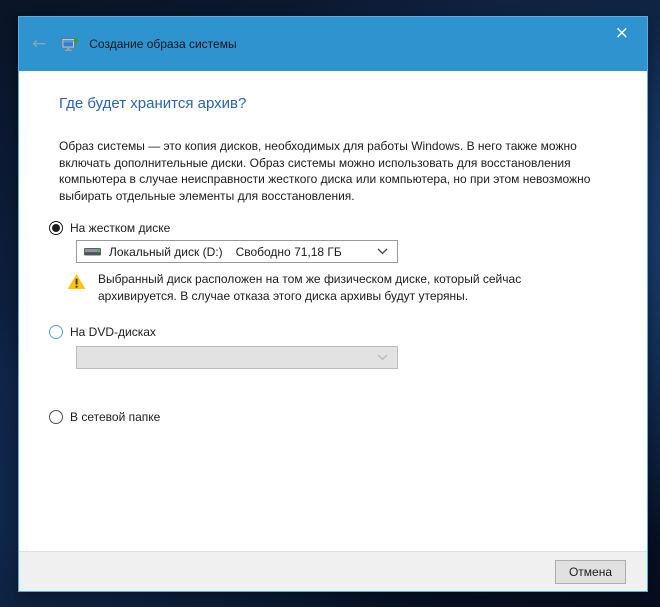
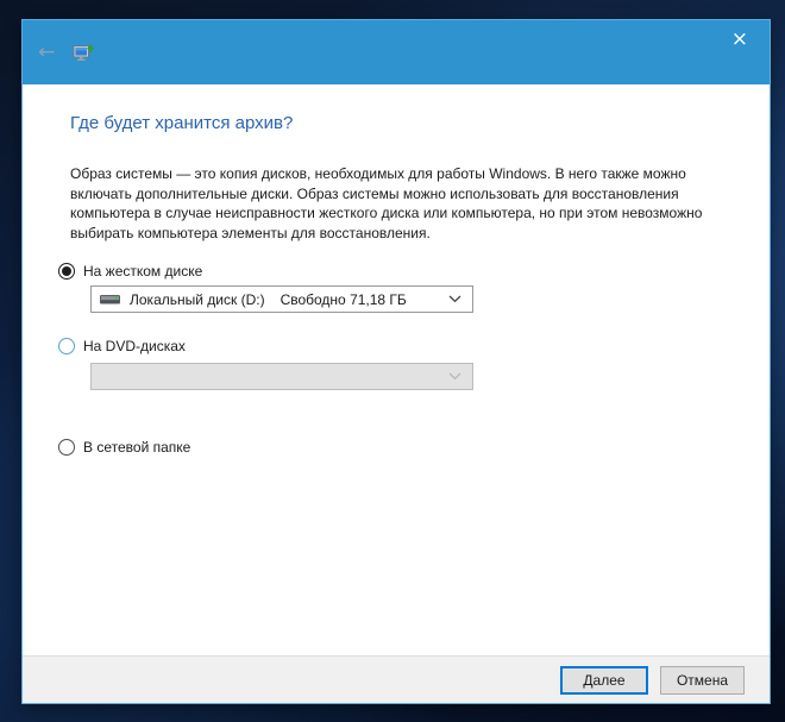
  ←
- Создание образа системы
  ×
  Где будет хранится архив?
- Образ системы — это копия дисков, необходимых для работы Windows. В него также можно включать дополнительные диски. Образ системы можно использовать для восстановления компьютера в случае неисправности жесткого диска или компьютера, но при этом невозможно выбирать отдельные элементы для восстановления.
+ Образ системы — это копия дисков, необходимых для работы Windows. В него также можно включать дополнительные диски. Образ системы можно использовать для восстановления компьютера в случае неисправности жесткого диска или компьютера, но при этом невозможно выбирать компьютера элементы для восстановления.
  На жестком диске
  Локальный диск (D:)
  Свободно 71,18 ГБ
- Выбранный диск расположен на том же физическом диске, который сейчас архивируется. В случае отказа этого диска архивы будут утеряны.
  На DVD-дисках
  В сетевой папке
+ Далее
  Отмена
